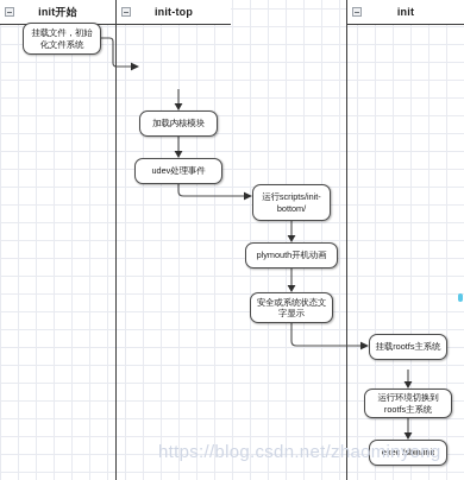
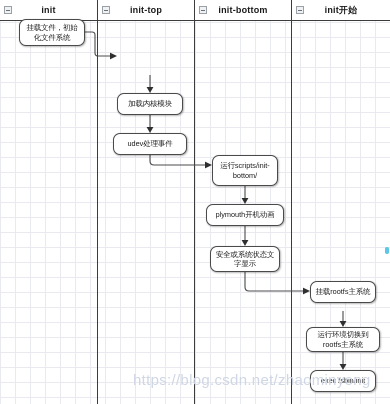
- init开始
+ init
  init-top
+ init-bottom
- init
+ init开始
  挂载文件，初始化文件系统
  加载内核模块
  udev处理事件
  运行scripts/init-bottom/
  plymouth开机动画
  安全或系统状态文字显示
  挂载rootfs主系统
  运行环境切换到rootfs主系统
  exec /sbin/init
  https://blog.csdn.net/zhaominyong
